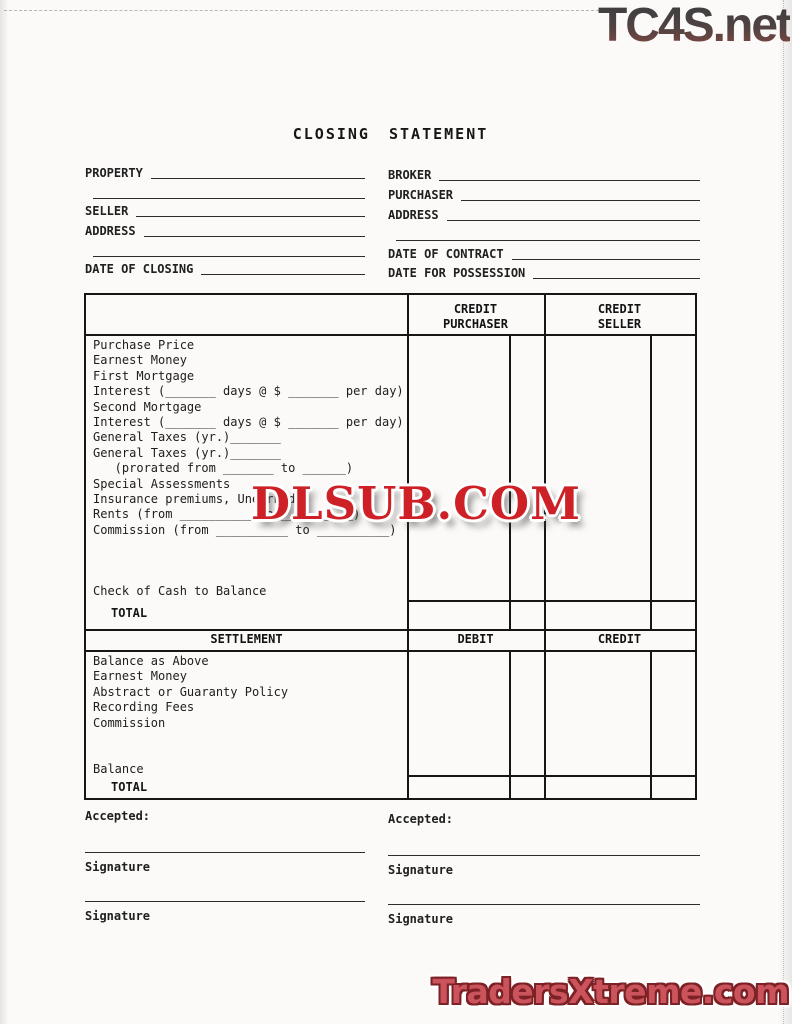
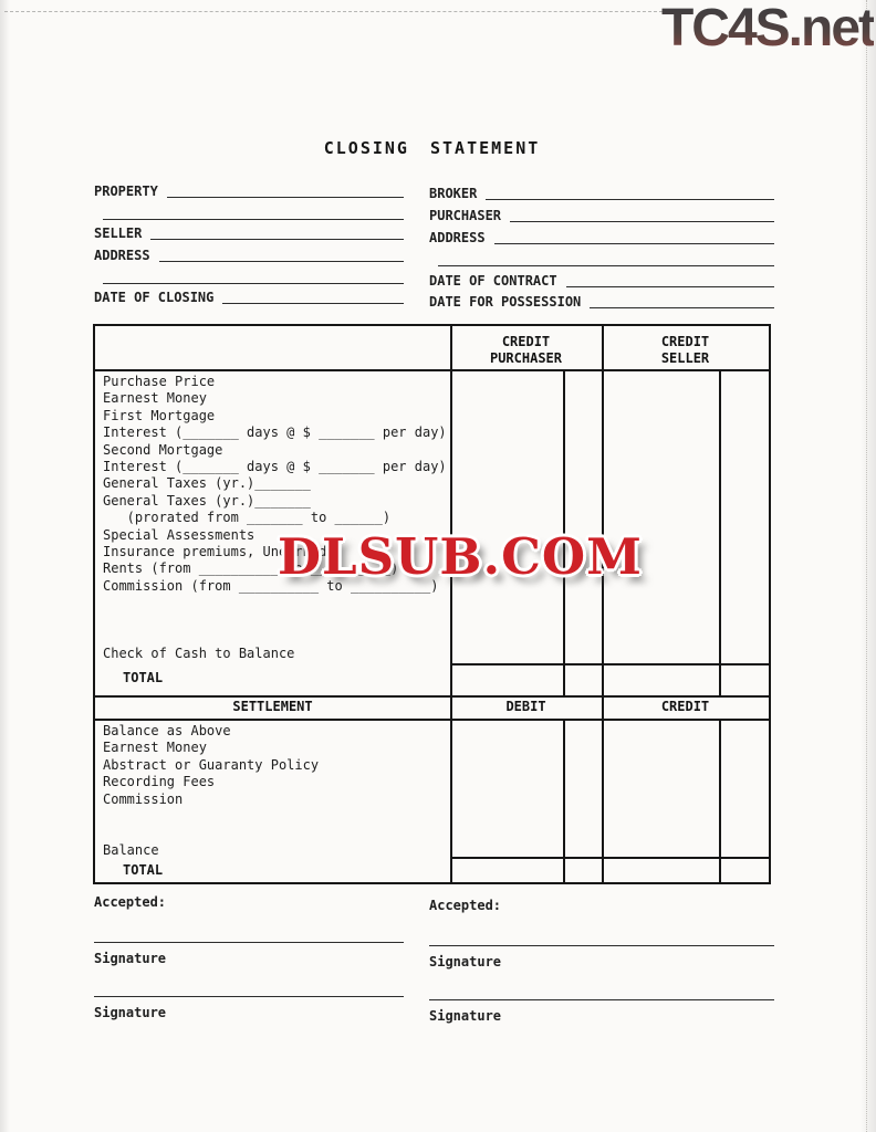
  TC4S.net
  CLOSING STATEMENT
  PROPERTY
  SELLER
  ADDRESS
  DATE OF CLOSING
  BROKER
  PURCHASER
  ADDRESS
  DATE OF CONTRACT
  DATE FOR POSSESSION
  CREDIT
  PURCHASER
  CREDIT
  SELLER
  Purchase Price
  Earnest Money
  First Mortgage
  Interest (_______ days @ $ _______ per day)
  Second Mortgage
  Interest (_______ days @ $ _______ per day)
  General Taxes (yr.)_______
  General Taxes (yr.)_______
  (prorated from _______ to ______)
  Special Assessments
  Insurance premiums, Unearned
  Rents (from __________ to __________)
  Commission (from __________ to __________)
  Check of Cash to Balance
  TOTAL
  SETTLEMENT
  DEBIT
  CREDIT
  Balance as Above
  Earnest Money
  Abstract or Guaranty Policy
  Recording Fees
  Commission
  Balance
  TOTAL
  Accepted:
  Accepted:
  Signature
  Signature
  Signature
  Signature
  DLSUB.COM
- TradersXtreme.com
